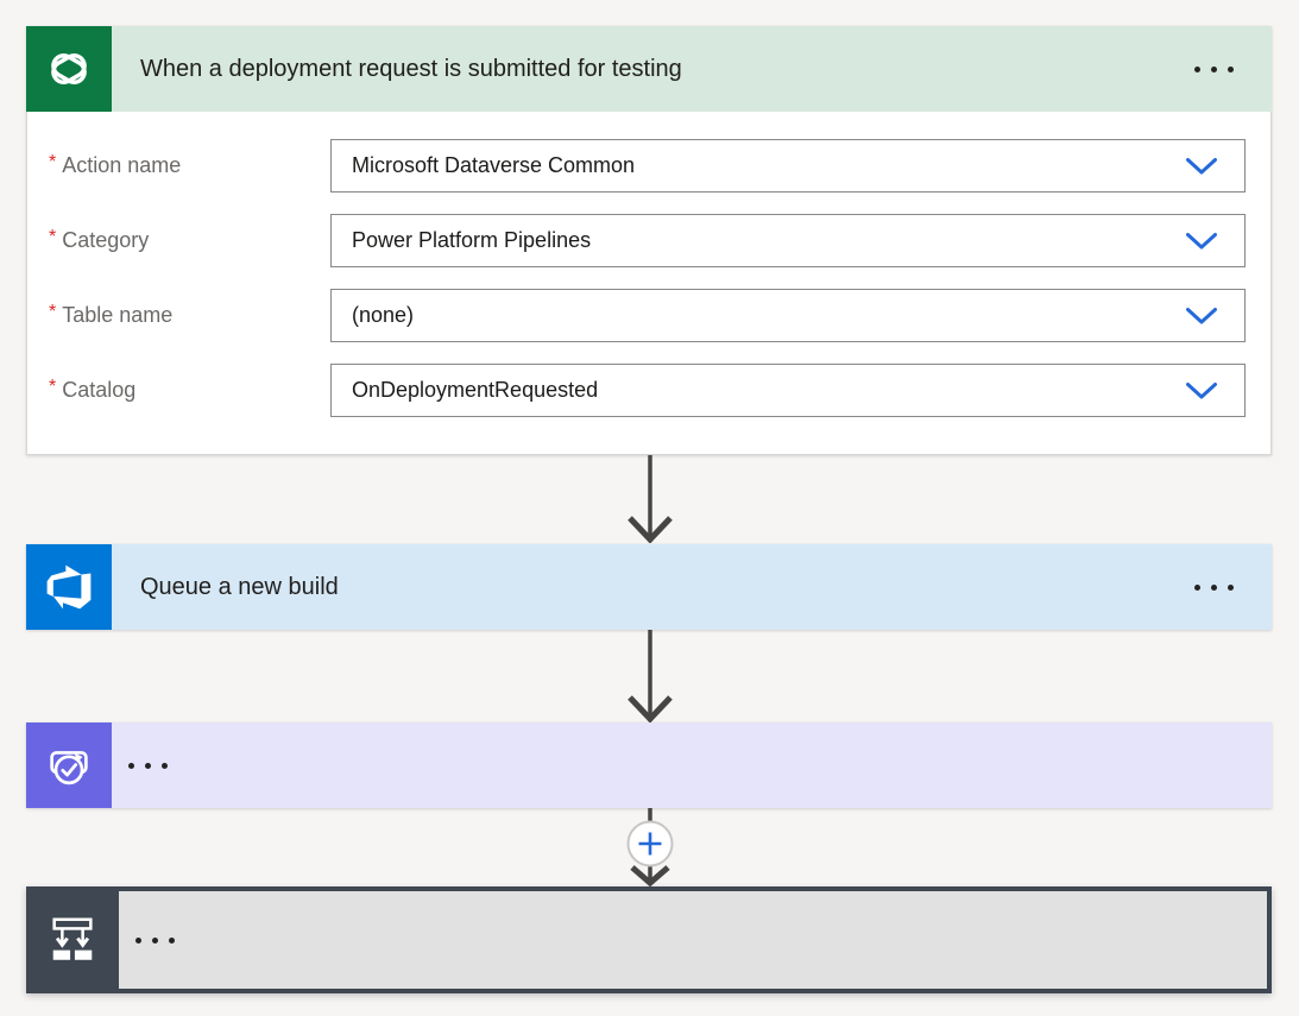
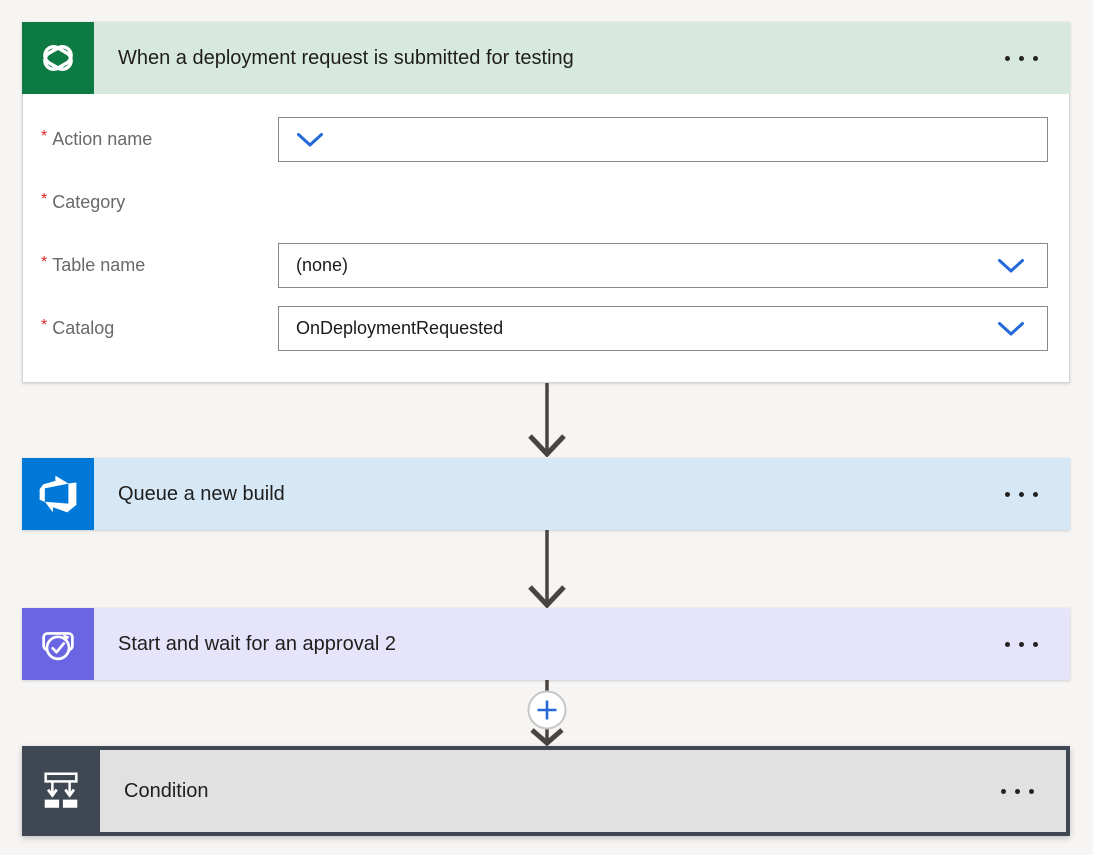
  When a deployment request is submitted for testing
  *
  Action name
- Microsoft Dataverse Common
  *
  Category
- Power Platform Pipelines
  *
  Table name
  (none)
  *
  Catalog
  OnDeploymentRequested
  Queue a new build
+ Start and wait for an approval 2
+ Condition
